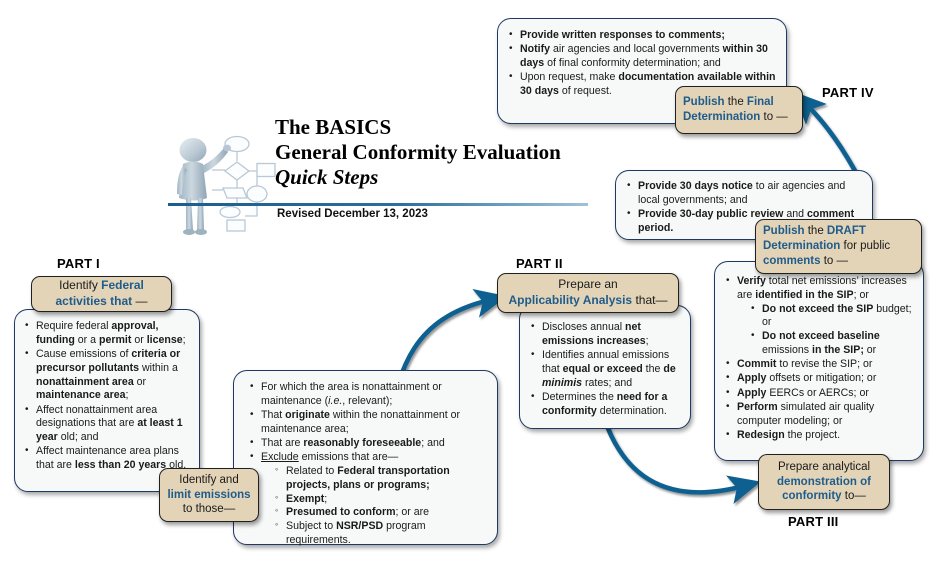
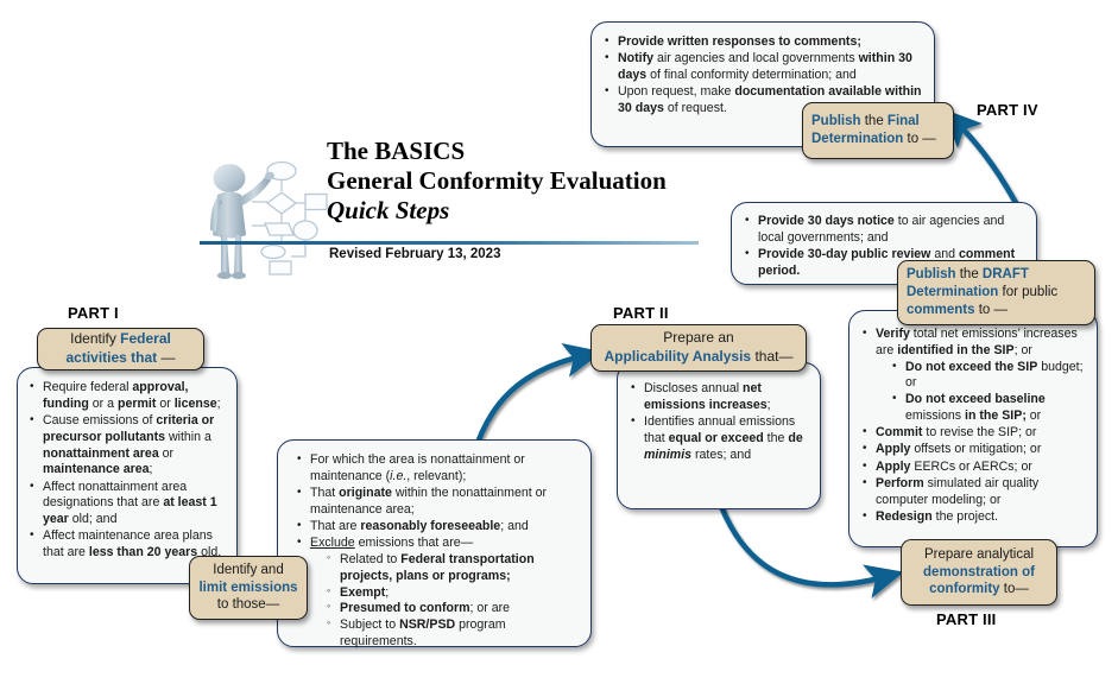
  The BASICS
  General Conformity Evaluation
  Quick Steps
- Revised December 13, 2023
+ Revised February 13, 2023
  PART I
  PART II
  PART III
  PART IV
  Require federal approval, funding or a permit or license;
  Cause emissions of criteria or precursor pollutants within a nonattainment area or maintenance area;
  Affect nonattainment area designations that are at least 1 year old; and
  Affect maintenance area plans that are less than 20 years old.
  Identify Federal activities that —
  For which the area is nonattainment or maintenance (i.e., relevant);
  That originate within the nonattainment or maintenance area;
  That are reasonably foreseeable; and
  Exclude emissions that are—
  Related to Federal transportation projects, plans or programs;
  Exempt;
  Presumed to conform; or are
  Subject to NSR/PSD program requirements.
  Identify and
  limit emissions
  to those—
  Discloses annual net emissions increases;
  Identifies annual emissions that equal or exceed the de minimis rates; and
- Determines the need for a conformity determination.
  Prepare an
  Applicability Analysis that—
  Verify total net emissions’ increases are identified in the SIP; or
  Do not exceed the SIP budget; or
  Do not exceed baseline emissions in the SIP; or
  Commit to revise the SIP; or
  Apply offsets or mitigation; or
  Apply EERCs or AERCs; or
  Perform simulated air quality computer modeling; or
  Redesign the project.
  Prepare analytical
  demonstration of conformity to—
  Provide 30 days notice to air agencies and local governments; and
  Provide 30-day public review and comment period.
  Publish the DRAFT
  Determination for public
  comments to —
  Provide written responses to comments;
  Notify air agencies and local governments within 30 days of final conformity determination; and
  Upon request, make documentation available within 30 days of request.
  Publish the Final
  Determination to —
